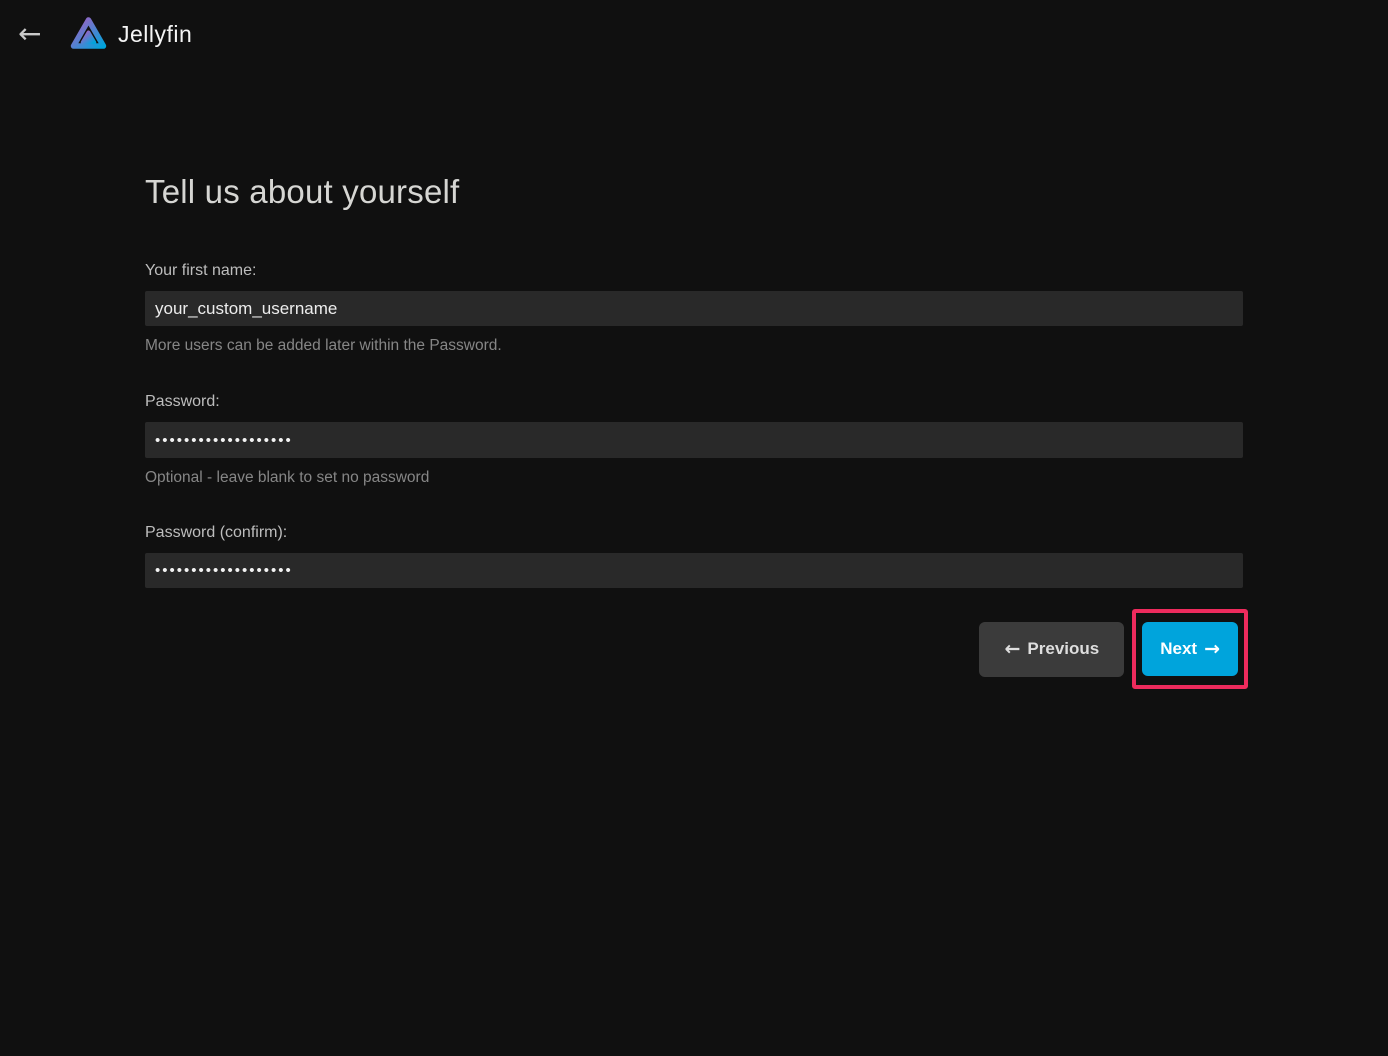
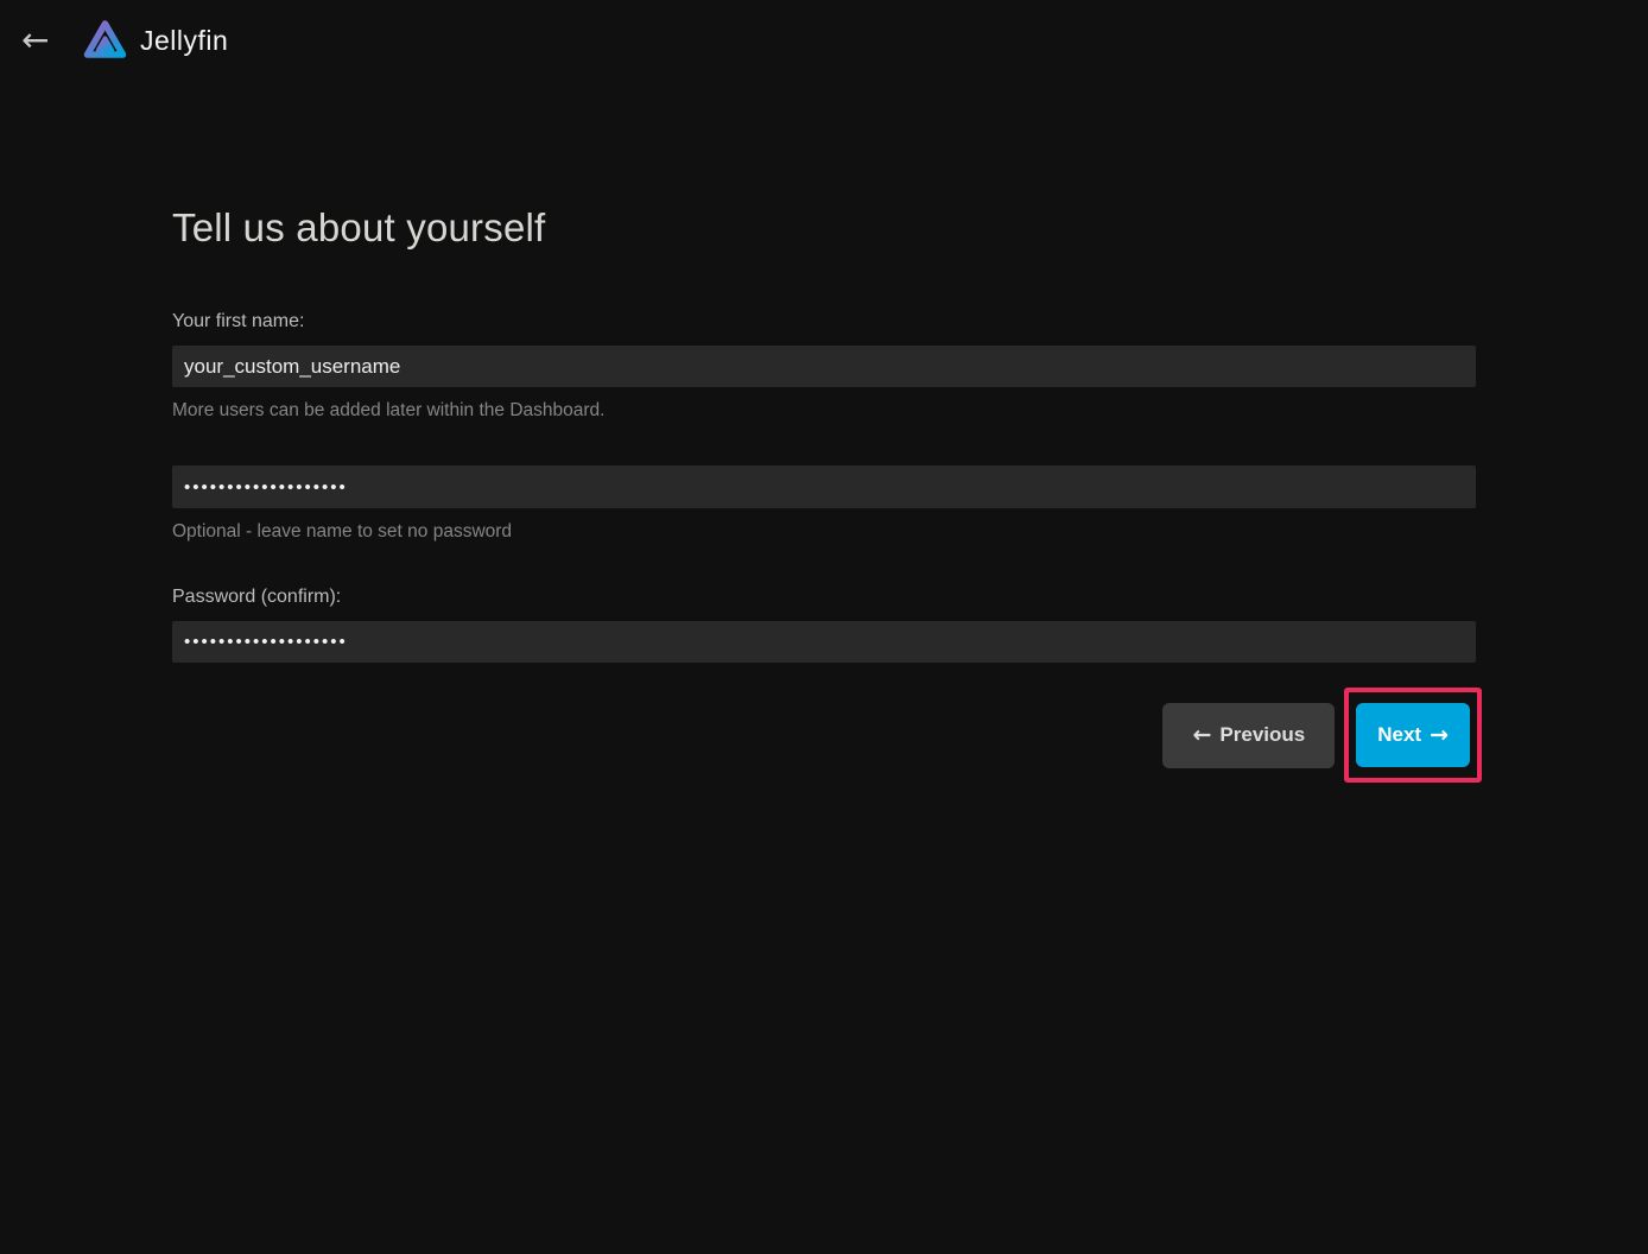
  ←
  Jellyfin
  Tell us about yourself
  Your first name:
  your_custom_username
- More users can be added later within the Password.
+ More users can be added later within the Dashboard.
- Password:
  •••••••••••••••••••
- Optional - leave blank to set no password
+ Optional - leave name to set no password
  Password (confirm):
  •••••••••••••••••••
  ←
  Previous
  Next
  →
